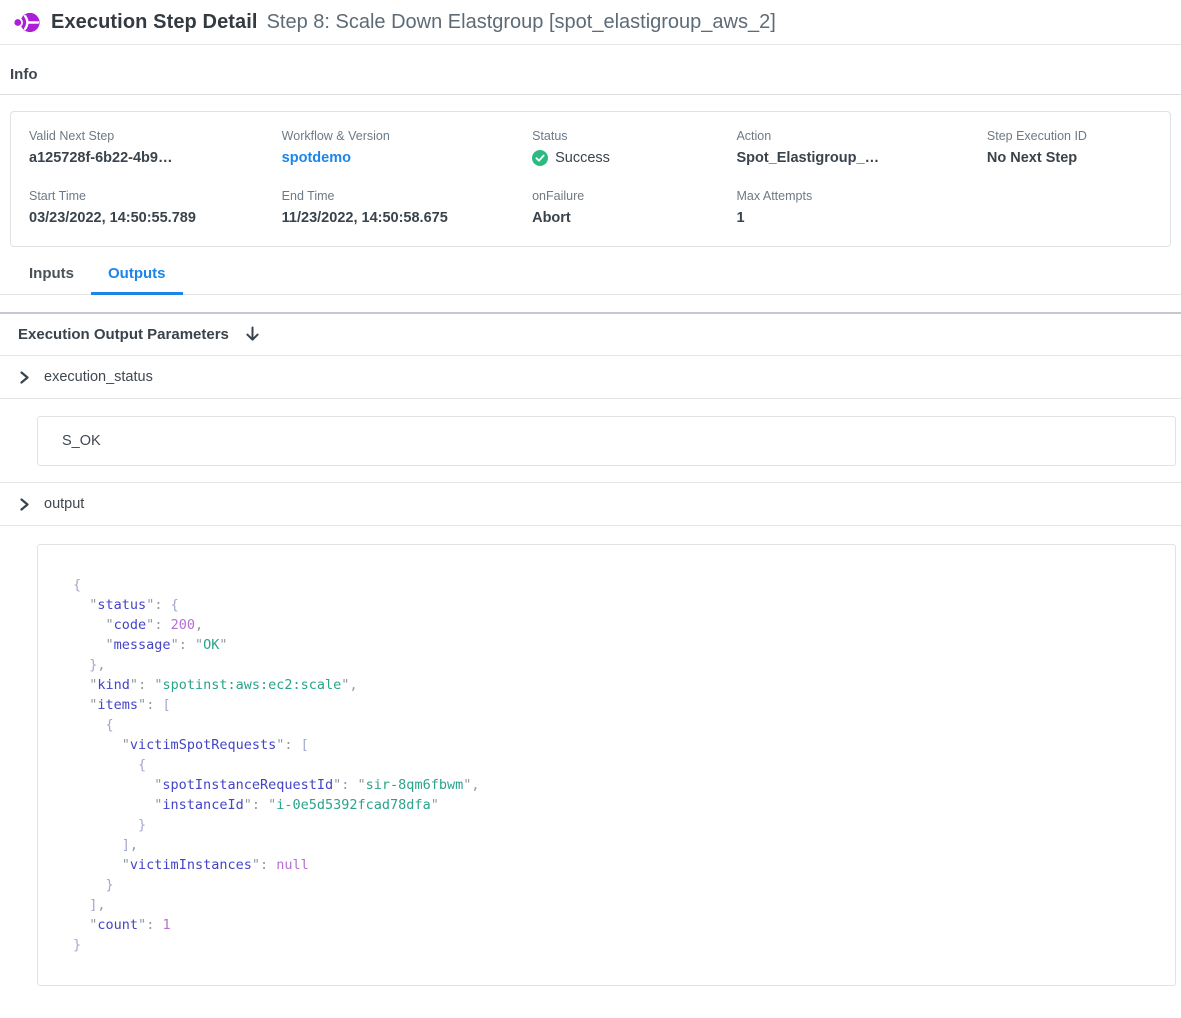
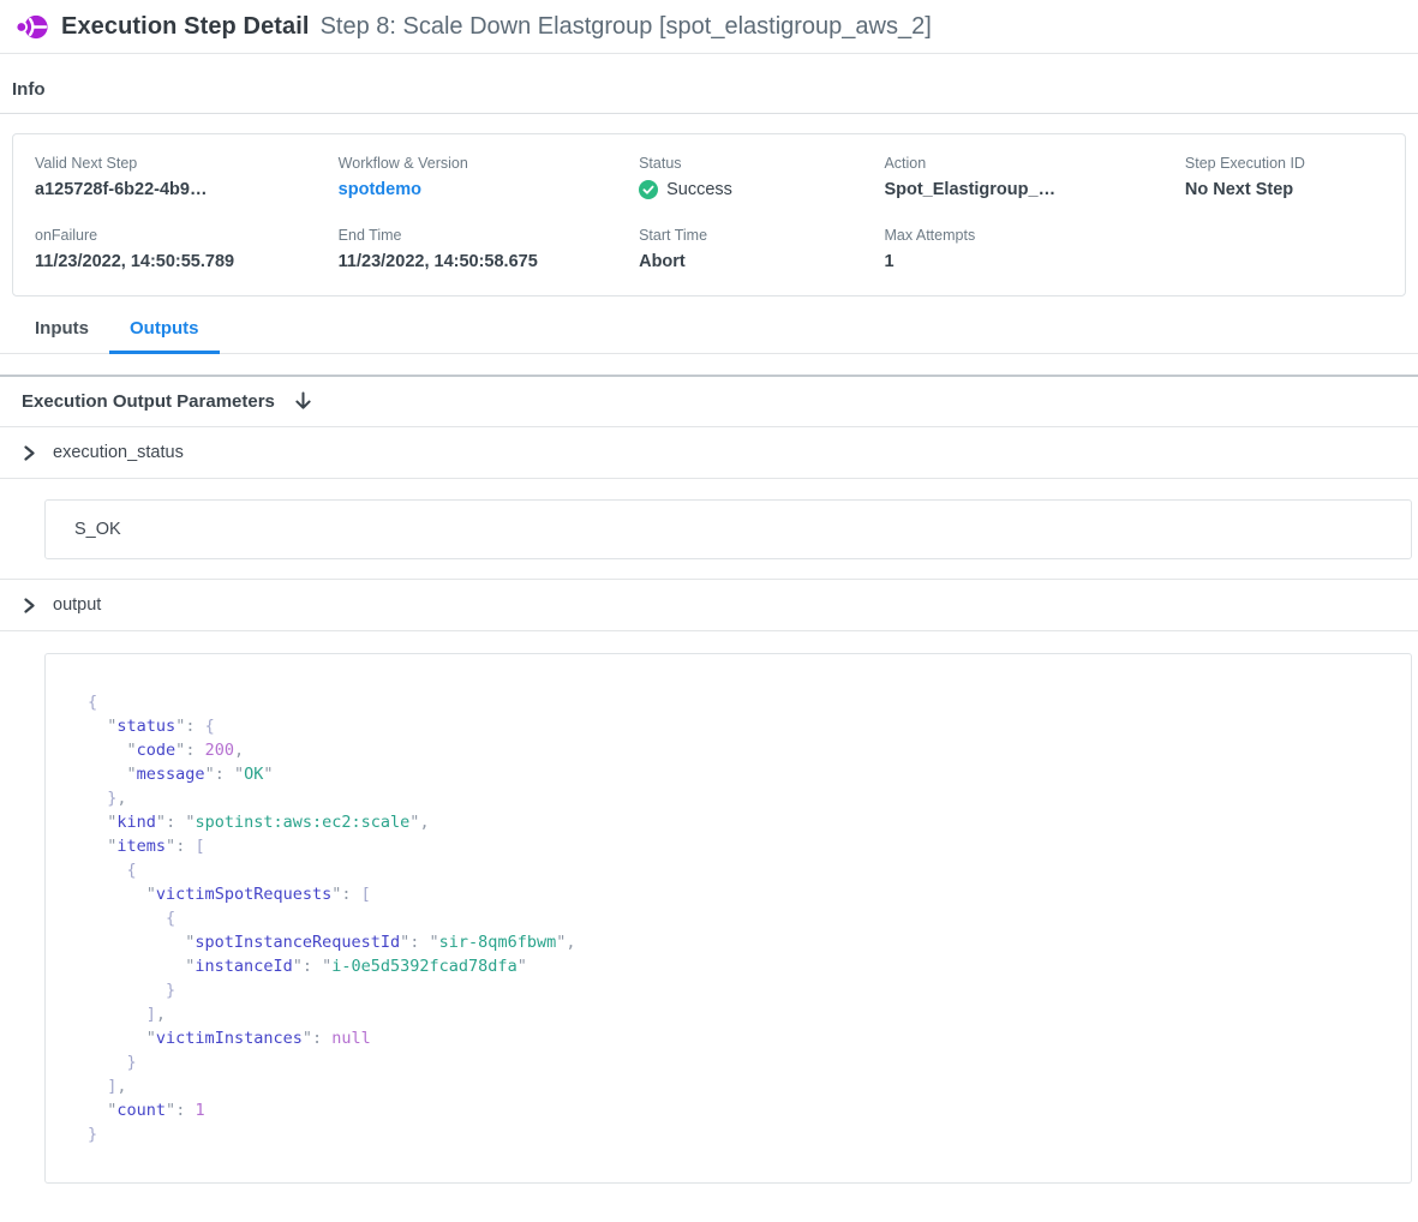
  Execution Step Detail
  Step 8: Scale Down Elastgroup [spot_elastigroup_aws_2]
  Info
  Valid Next Step
  a125728f-6b22-4b9…
  Workflow & Version
  spotdemo
  Status
  Success
  Action
  Spot_Elastigroup_…
  Step Execution ID
  No Next Step
- Start Time
+ onFailure
- 03/23/2022, 14:50:55.789
+ 11/23/2022, 14:50:55.789
  End Time
  11/23/2022, 14:50:58.675
- onFailure
+ Start Time
  Abort
  Max Attempts
  1
  Inputs
  Outputs
  Execution Output Parameters
  execution_status
  S_OK
  output
  { "status": { "code": 200, "message": "OK" }, "kind": "spotinst:aws:ec2:scale", "items": [ { "victimSpotRequests": [ { "spotInstanceRequestId": "sir-8qm6fbwm", "instanceId": "i-0e5d5392fcad78dfa" } ], "victimInstances": null } ], "count": 1 }
